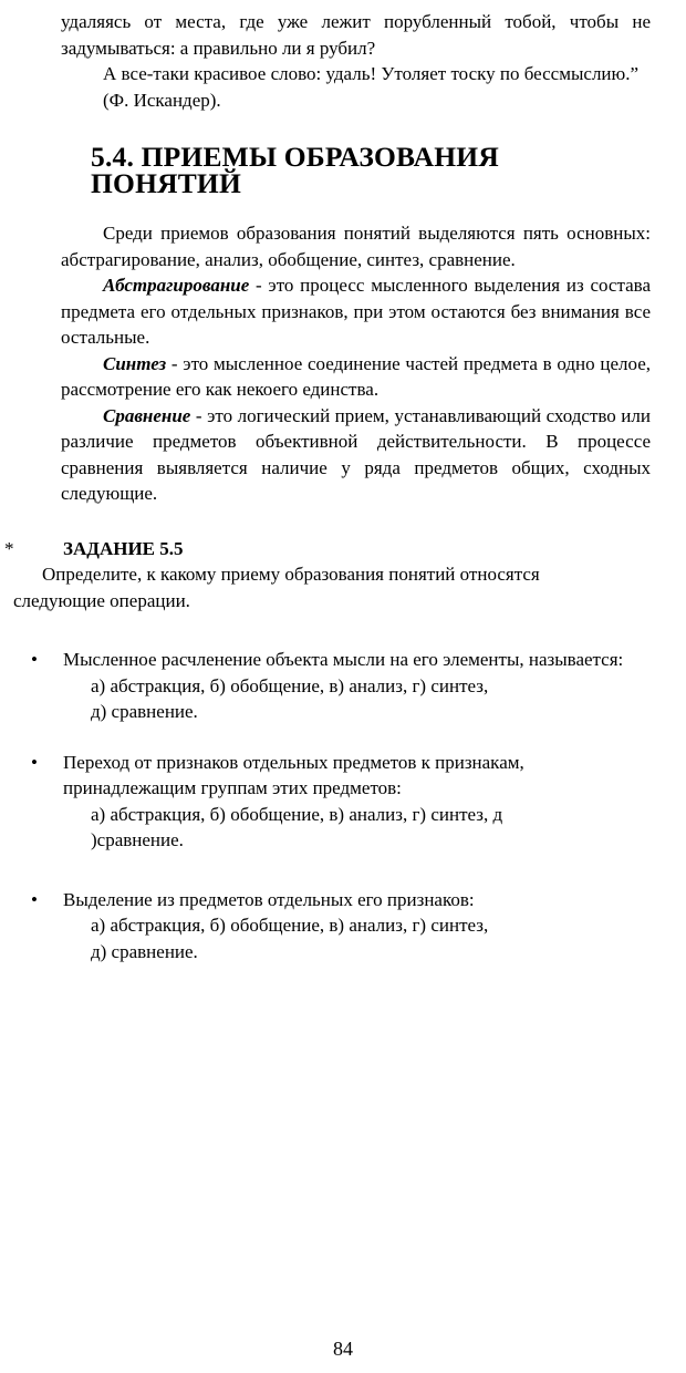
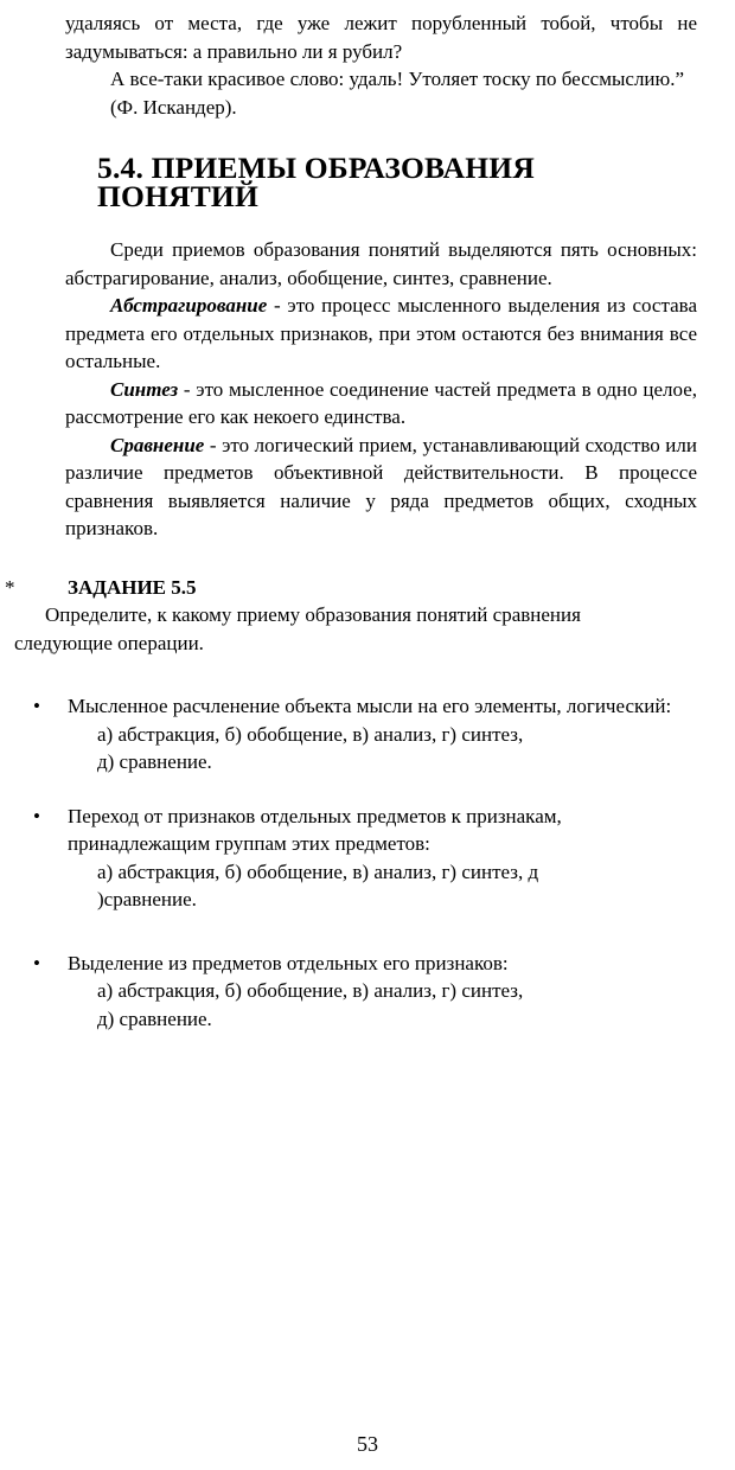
  удаляясь от места, где уже лежит порубленный тобой, чтобы не задумываться: а правильно ли я рубил?
  А все-таки красивое слово: удаль! Утоляет тоску по бессмыслию.”
  (Ф. Искандер).
  5.4. ПРИЕМЫ ОБРАЗОВАНИЯ ПОНЯТИЙ
  Среди приемов образования понятий выделяются пять основных: абстрагирование, анализ, обобщение, синтез, сравнение.
  Абстрагирование - это процесс мысленного выделения из состава предмета его отдельных признаков, при этом остаются без внимания все остальные.
  Синтез - это мысленное соединение частей предмета в одно целое, рассмотрение его как некоего единства.
- Сравнение - это логический прием, устанавливающий сходство или различие предметов объективной действительности. В процессе сравнения выявляется наличие у ряда предметов общих, сходных следующие.
+ Сравнение - это логический прием, устанавливающий сходство или различие предметов объективной действительности. В процессе сравнения выявляется наличие у ряда предметов общих, сходных признаков.
  *
  ЗАДАНИЕ 5.5
- Определите, к какому приему образования понятий относятся следующие операции.
+ Определите, к какому приему образования понятий сравнения следующие операции.
  •
- Мысленное расчленение объекта мысли на его элементы, называется:
+ Мысленное расчленение объекта мысли на его элементы, логический:
  а) абстракция, б) обобщение, в) анализ, г) синтез,
  д) сравнение.
  •
  Переход от признаков отдельных предметов к признакам, принадлежащим группам этих предметов:
  а) абстракция, б) обобщение, в) анализ, г) синтез, д
  )сравнение.
  •
  Выделение из предметов отдельных его признаков:
  а) абстракция, б) обобщение, в) анализ, г) синтез,
  д) сравнение.
- 84
+ 53
